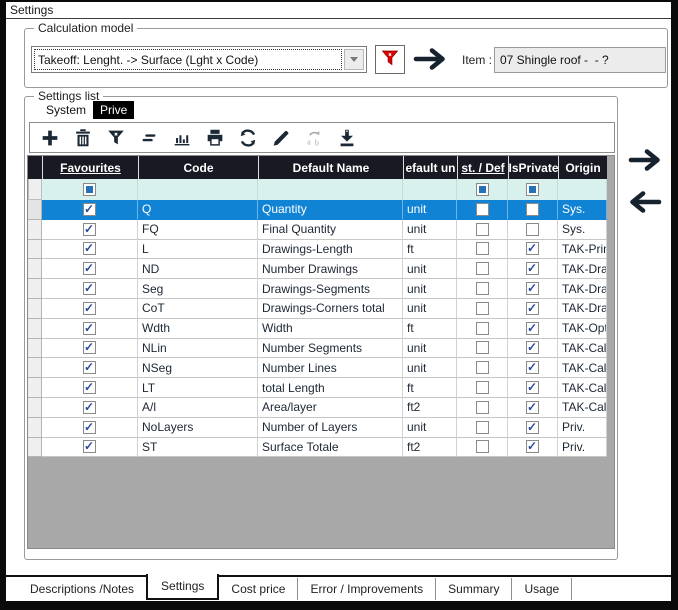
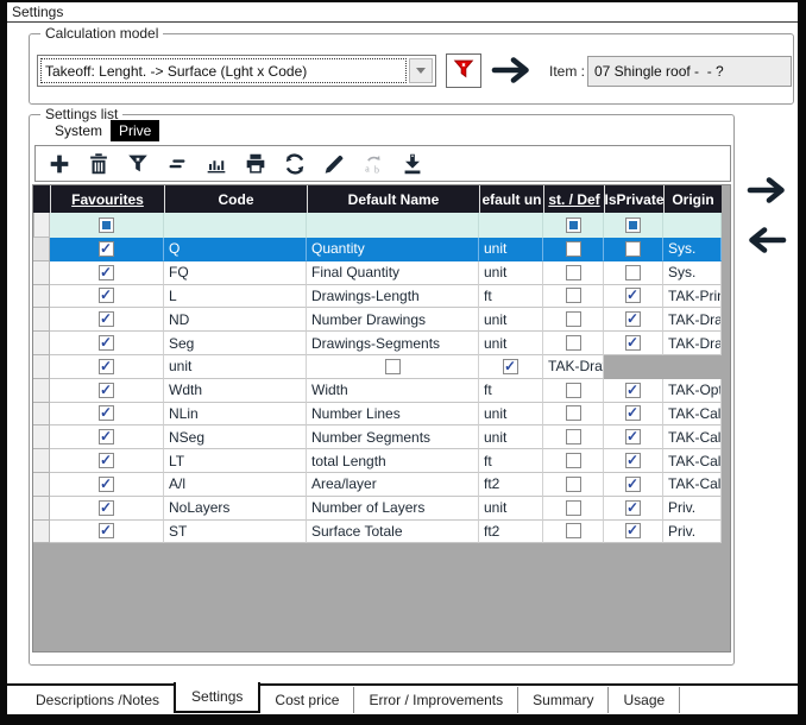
  Settings
  Calculation model
  Takeoff: Lenght. -> Surface (Lght x Code)
  Item :
  07 Shingle roof - - ?
  Settings list
  System
  Prive
  a
  b
  Favourites
  Code
  Default Name
  efault un
  st. / Def
  IsPrivate
  Origin
  Q
  Quantity
  unit
  Sys.
  FQ
  Final Quantity
  unit
  Sys.
  L
  Drawings-Length
  ft
  TAK-Prin
  ND
  Number Drawings
  unit
  TAK-Dra
  Seg
  Drawings-Segments
  unit
  TAK-Dra
- CoT
- Drawings-Corners total
  unit
  TAK-Dra
  Wdth
  Width
  ft
  TAK-Opt
  NLin
- Number Segments
+ Number Lines
  unit
  TAK-Cal
  NSeg
- Number Lines
+ Number Segments
  unit
  TAK-Cal
  LT
  total Length
  ft
  TAK-Cal
  A/l
  Area/layer
  ft2
  TAK-Cal
  NoLayers
  Number of Layers
  unit
  Priv.
  ST
  Surface Totale
  ft2
  Priv.
  Descriptions /Notes
  Settings
  Cost price
  Error / Improvements
  Summary
  Usage
